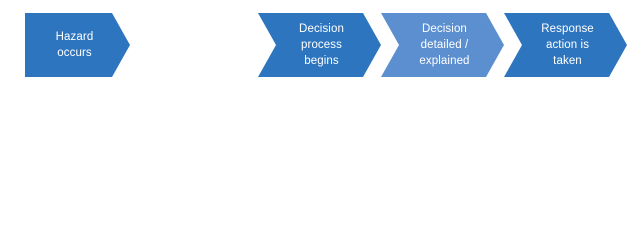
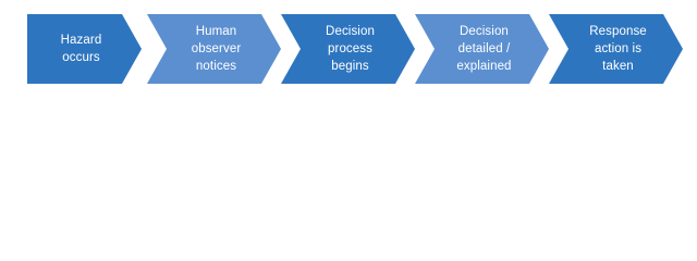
  Hazard
  occurs
+ Human
+ observer
+ notices
  Decision
  process
  begins
  Decision
  detailed /
  explained
  Response
  action is
  taken
